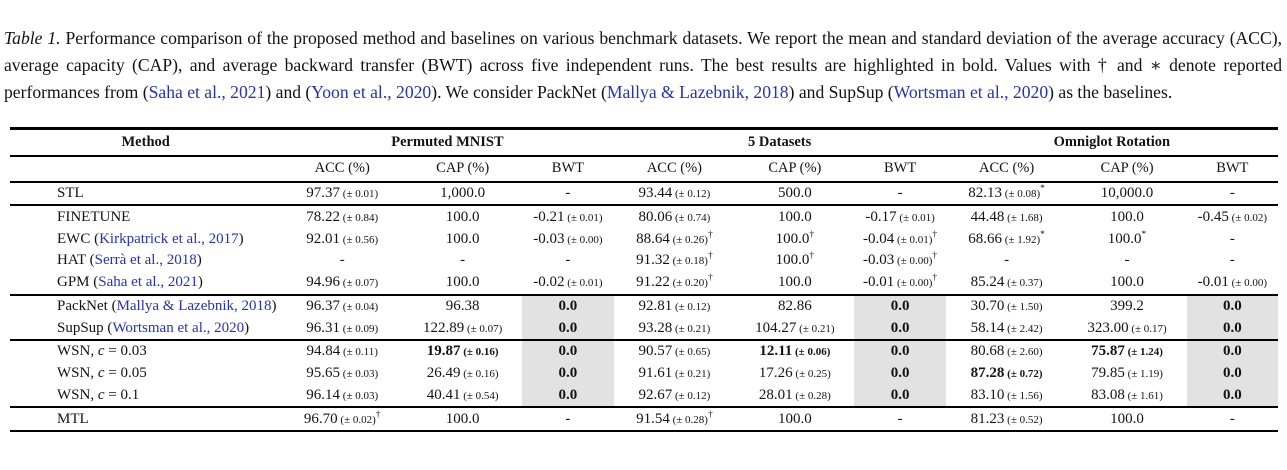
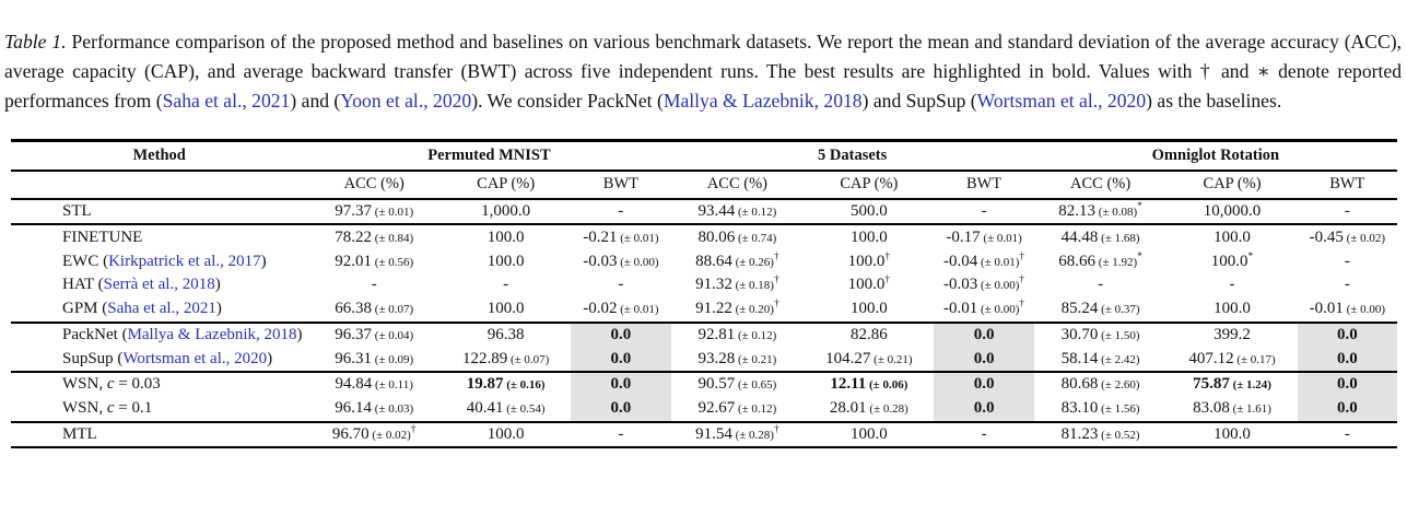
  Table 1. Performance comparison of the proposed method and baselines on various benchmark datasets. We report the mean and standard deviation of the average accuracy (ACC), average capacity (CAP), and average backward transfer (BWT) across five independent runs. The best results are highlighted in bold. Values with † and ∗ denote reported performances from (Saha et al., 2021) and (Yoon et al., 2020). We consider PackNet (Mallya & Lazebnik, 2018) and SupSup (Wortsman et al., 2020) as the baselines.
  Method	Permuted MNIST	5 Datasets	Omniglot Rotation
  	ACC (%)	CAP (%)	BWT	ACC (%)	CAP (%)	BWT	ACC (%)	CAP (%)	BWT
  STL	97.37 (± 0.01)	1,000.0	-	93.44 (± 0.12)	500.0	-	82.13 (± 0.08)*	10,000.0	-
  FINETUNE	78.22 (± 0.84)	100.0	-0.21 (± 0.01)	80.06 (± 0.74)	100.0	-0.17 (± 0.01)	44.48 (± 1.68)	100.0	-0.45 (± 0.02)
  EWC (Kirkpatrick et al., 2017)	92.01 (± 0.56)	100.0	-0.03 (± 0.00)	88.64 (± 0.26)†	100.0†	-0.04 (± 0.01)†	68.66 (± 1.92)*	100.0*	-
  HAT (Serrà et al., 2018)	-	-	-	91.32 (± 0.18)†	100.0†	-0.03 (± 0.00)†	-	-	-
- GPM (Saha et al., 2021)	94.96 (± 0.07)	100.0	-0.02 (± 0.01)	91.22 (± 0.20)†	100.0	-0.01 (± 0.00)†	85.24 (± 0.37)	100.0	-0.01 (± 0.00)
+ GPM (Saha et al., 2021)	66.38 (± 0.07)	100.0	-0.02 (± 0.01)	91.22 (± 0.20)†	100.0	-0.01 (± 0.00)†	85.24 (± 0.37)	100.0	-0.01 (± 0.00)
  PackNet (Mallya & Lazebnik, 2018)	96.37 (± 0.04)	96.38	0.0	92.81 (± 0.12)	82.86	0.0	30.70 (± 1.50)	399.2	0.0
- SupSup (Wortsman et al., 2020)	96.31 (± 0.09)	122.89 (± 0.07)	0.0	93.28 (± 0.21)	104.27 (± 0.21)	0.0	58.14 (± 2.42)	323.00 (± 0.17)	0.0
+ SupSup (Wortsman et al., 2020)	96.31 (± 0.09)	122.89 (± 0.07)	0.0	93.28 (± 0.21)	104.27 (± 0.21)	0.0	58.14 (± 2.42)	407.12 (± 0.17)	0.0
  WSN, c = 0.03	94.84 (± 0.11)	19.87 (± 0.16)	0.0	90.57 (± 0.65)	12.11 (± 0.06)	0.0	80.68 (± 2.60)	75.87 (± 1.24)	0.0
- WSN, c = 0.05	95.65 (± 0.03)	26.49 (± 0.16)	0.0	91.61 (± 0.21)	17.26 (± 0.25)	0.0	87.28 (± 0.72)	79.85 (± 1.19)	0.0
  WSN, c = 0.1	96.14 (± 0.03)	40.41 (± 0.54)	0.0	92.67 (± 0.12)	28.01 (± 0.28)	0.0	83.10 (± 1.56)	83.08 (± 1.61)	0.0
  MTL	96.70 (± 0.02)†	100.0	-	91.54 (± 0.28)†	100.0	-	81.23 (± 0.52)	100.0	-
